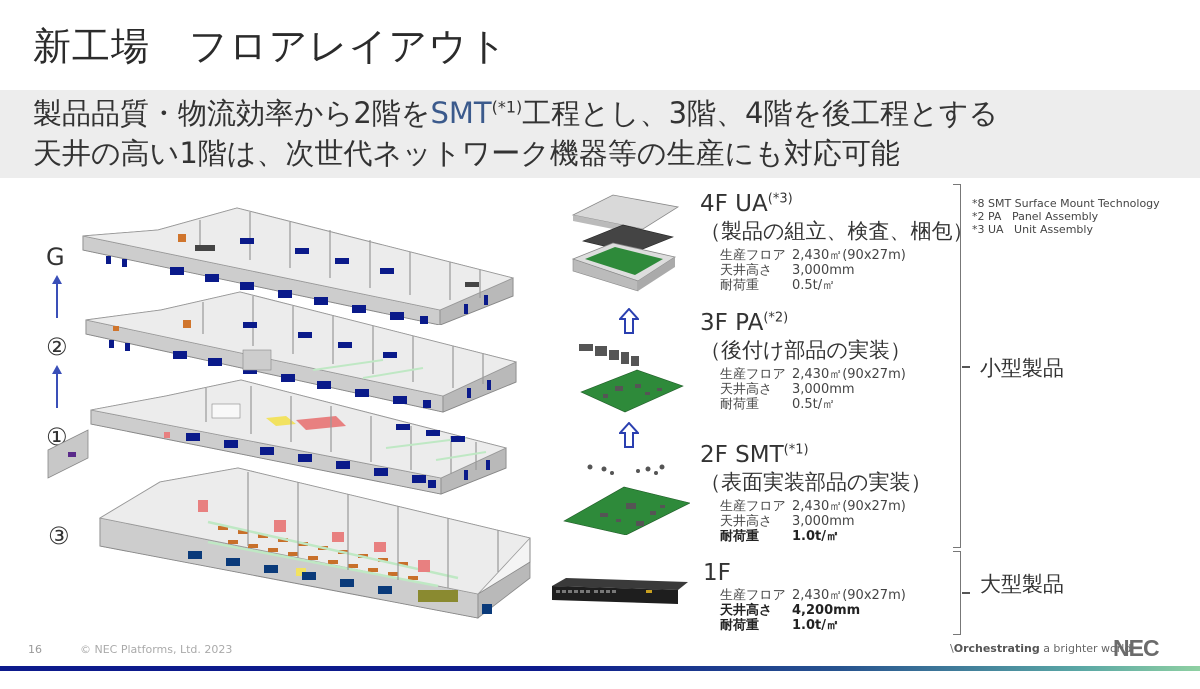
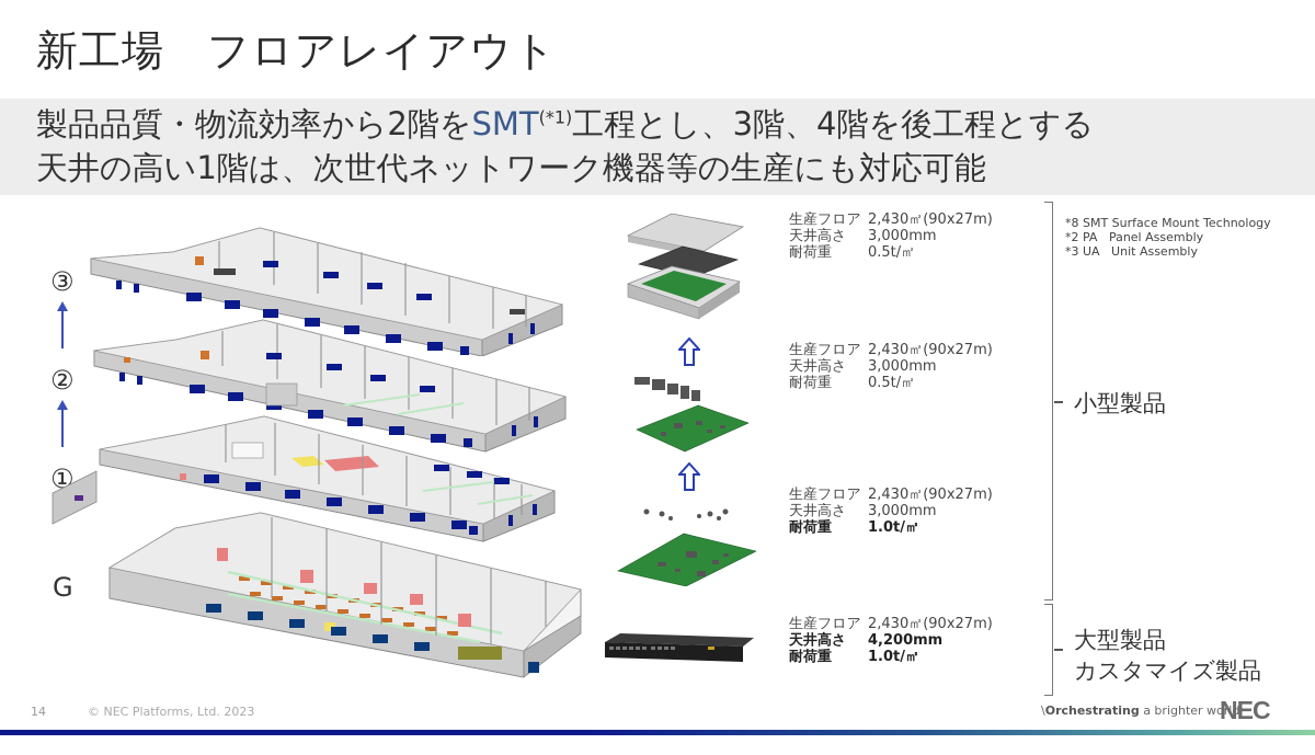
  新工場 フロアレイアウト
  製品品質・物流効率から2階をSMT(*1)工程とし、3階、4階を後工程とする
  天井の高い1階は、次世代ネットワーク機器等の生産にも対応可能
- G
+ ③
  ②
  ①
- ③
+ G
- 4F UA(*3)
- （製品の組立、検査、梱包）
  生産フロア	2,430㎡(90x27m)
  天井高さ	3,000mm
  耐荷重	0.5t/㎡
- 3F PA(*2)
- （後付け部品の実装）
  生産フロア	2,430㎡(90x27m)
  天井高さ	3,000mm
  耐荷重	0.5t/㎡
- 2F SMT(*1)
- （表面実装部品の実装）
  生産フロア	2,430㎡(90x27m)
  天井高さ	3,000mm
  耐荷重	1.0t/㎡
- 1F
  生産フロア	2,430㎡(90x27m)
  天井高さ	4,200mm
  耐荷重	1.0t/㎡
  小型製品
  大型製品
+ カスタマイズ製品
  *8 SMT Surface Mount Technology
  *2 PA Panel Assembly
  *3 UA Unit Assembly
- 16
+ 14
  © NEC Platforms, Ltd. 2023
  \Orchestrating a brighter world
  NEC
